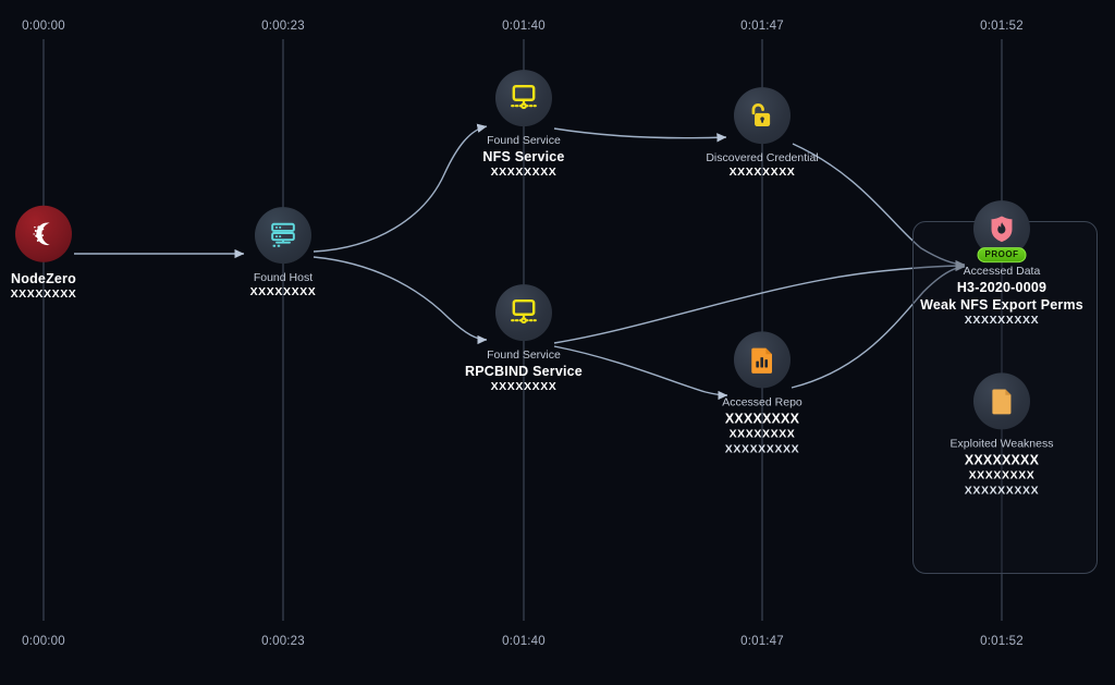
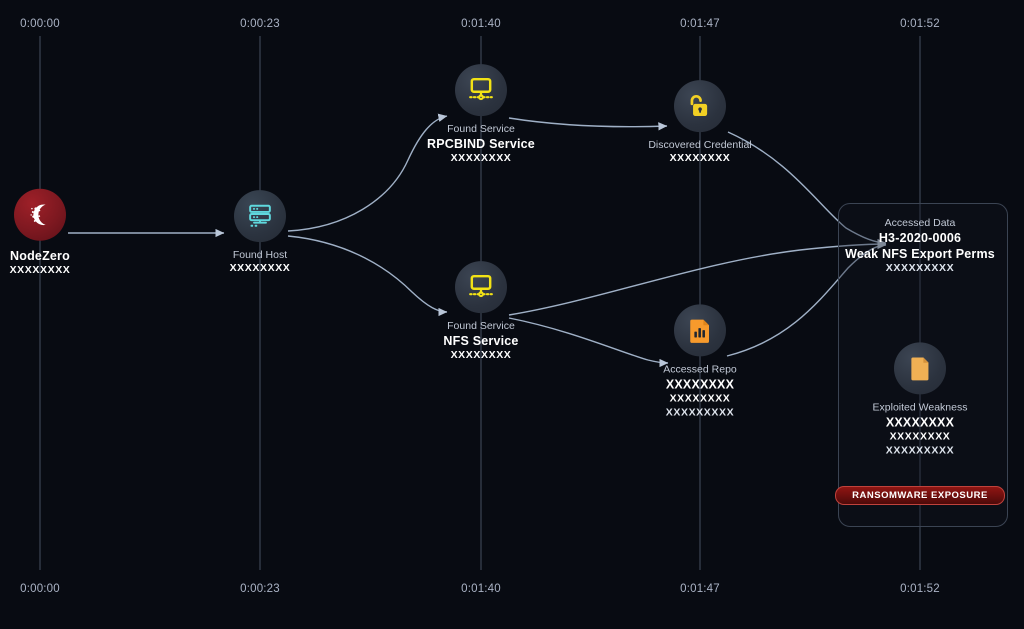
+ RANSOMWARE EXPOSURE
  0:00:00
  0:00:23
  0:01:40
  0:01:47
  0:01:52
  0:00:00
  0:00:23
  0:01:40
  0:01:47
  0:01:52
  NodeZero
  XXXXXXXX
  Found Host
  XXXXXXXX
  Found Service
- NFS Service
+ RPCBIND Service
  XXXXXXXX
  Found Service
- RPCBIND Service
+ NFS Service
  XXXXXXXX
  Discovered Credential
  XXXXXXXX
  Accessed Repo
  XXXXXXXX
  XXXXXXXX
  XXXXXXXXX
- PROOF
  Accessed Data
- H3-2020-0009
+ H3-2020-0006
  Weak NFS Export Perms
  XXXXXXXXX
  Exploited Weakness
  XXXXXXXX
  XXXXXXXX
  XXXXXXXXX
